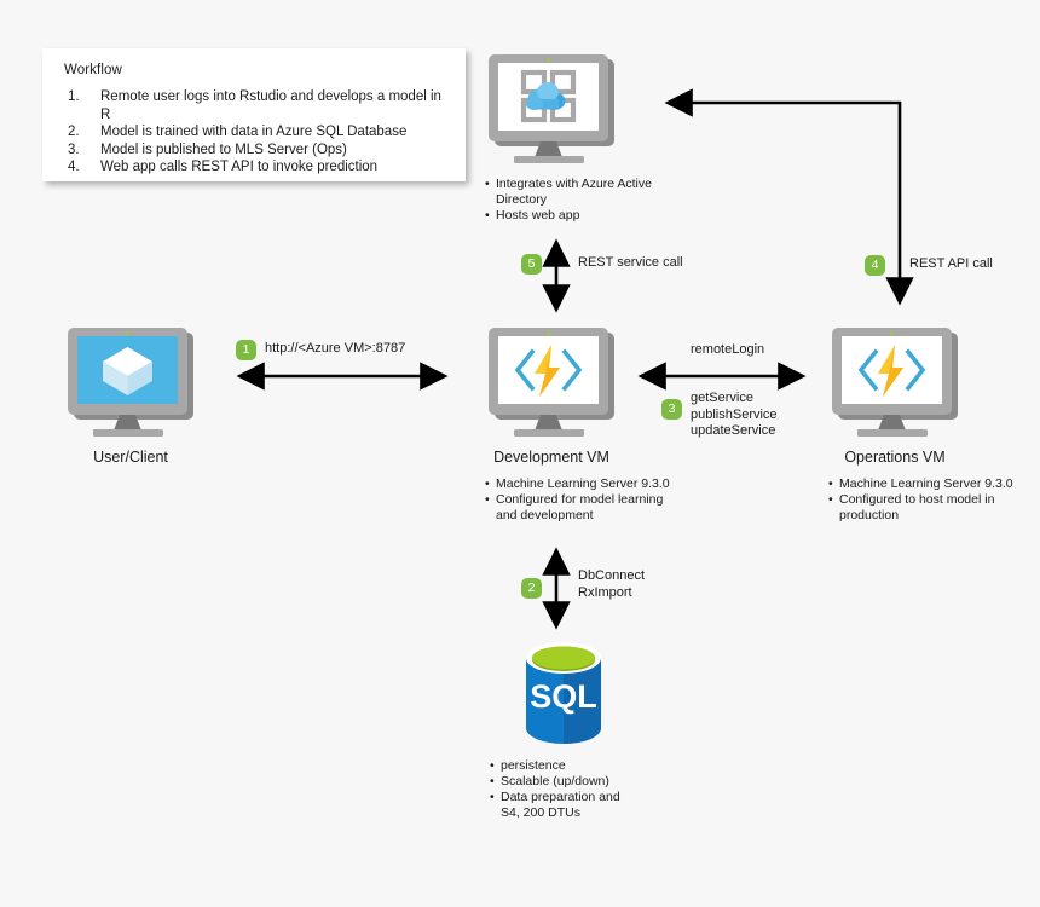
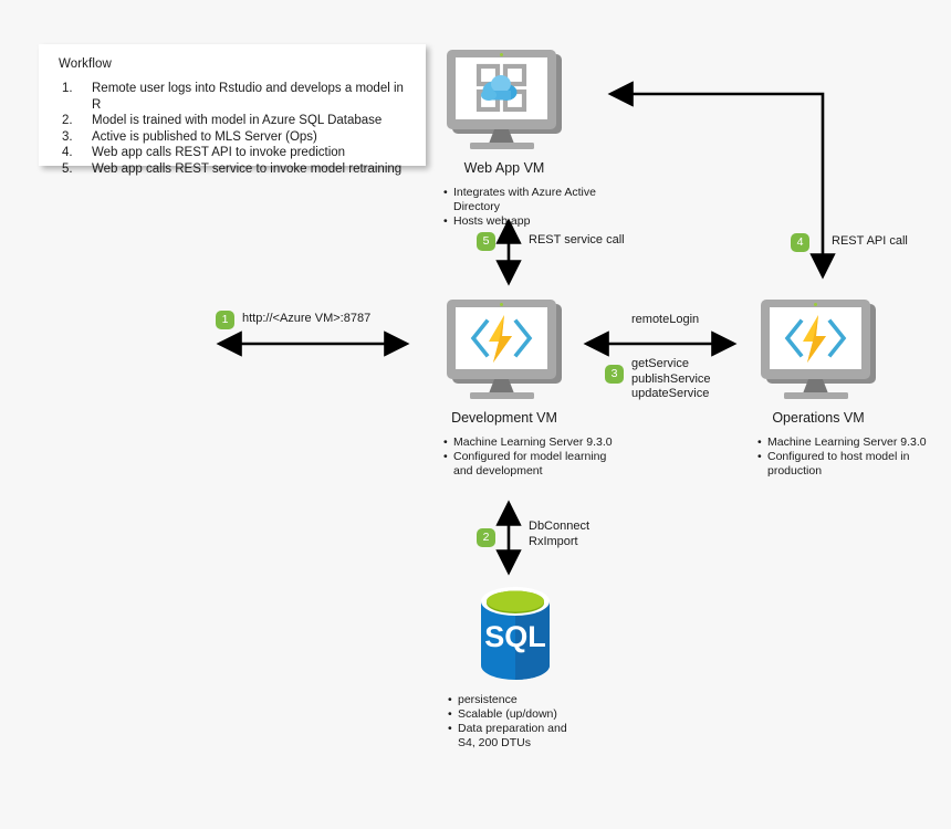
  Workflow
  1.
  Remote user logs into Rstudio and develops a model in R
  2.
- Model is trained with data in Azure SQL Database
+ Model is trained with model in Azure SQL Database
  3.
- Model is published to MLS Server (Ops)
+ Active is published to MLS Server (Ops)
  4.
  Web app calls REST API to invoke prediction
+ 5.
+ Web app calls REST service to invoke model retraining
+ Web App VM
  Integrates with Azure Active Directory
  Hosts web app
- User/Client
  Development VM
  Machine Learning Server 9.3.0
  Configured for model learning
  and development
  Operations VM
  Machine Learning Server 9.3.0
  Configured to host model in
  production
  SQL
  persistence
  Scalable (up/down)
  Data preparation and
  S4, 200 DTUs
  1
  http://<Azure VM>:8787
  5
  REST service call
  remoteLogin
  3
  getService
  publishService
  updateService
  4
  REST API call
  2
  DbConnect
  RxImport
